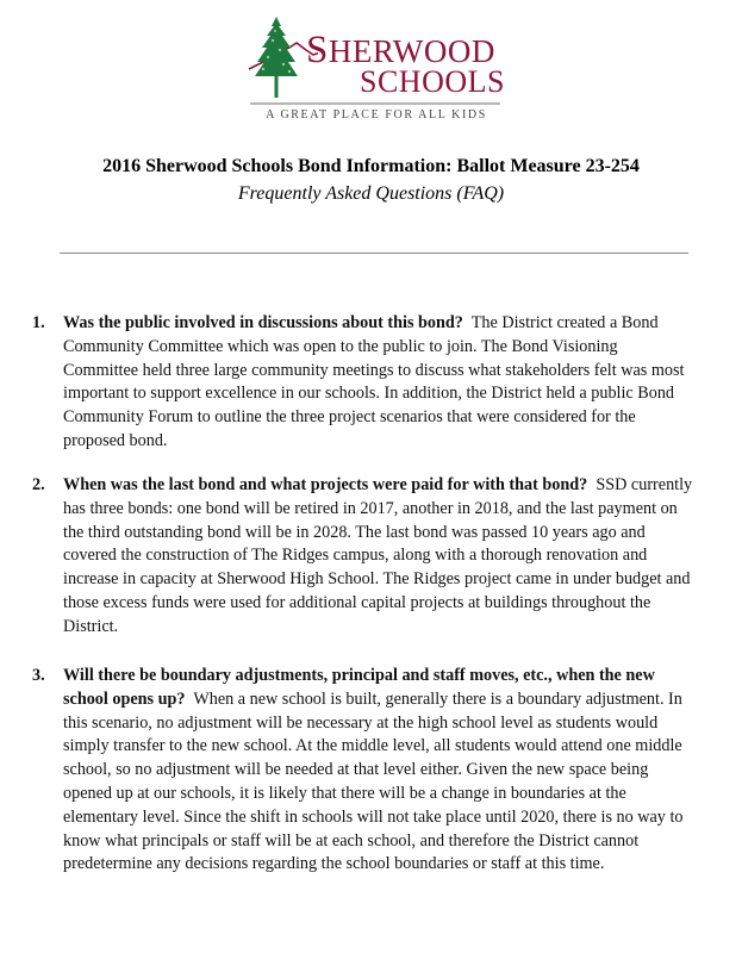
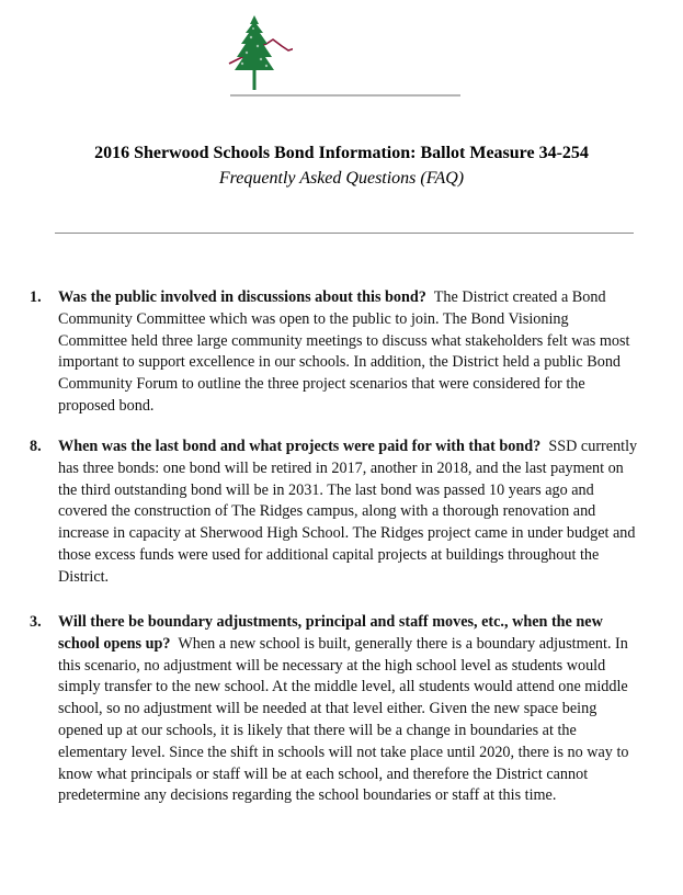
- SHERWOOD
- SCHOOLS
- A GREAT PLACE FOR ALL KIDS
- 2016 Sherwood Schools Bond Information: Ballot Measure 23-254
+ 2016 Sherwood Schools Bond Information: Ballot Measure 34-254
  Frequently Asked Questions (FAQ)
  1.
  Was the public involved in discussions about this bond? The District created a Bond Community Committee which was open to the public to join. The Bond Visioning Committee held three large community meetings to discuss what stakeholders felt was most important to support excellence in our schools. In addition, the District held a public Bond Community Forum to outline the three project scenarios that were considered for the proposed bond.
- 2.
+ 8.
- When was the last bond and what projects were paid for with that bond? SSD currently has three bonds: one bond will be retired in 2017, another in 2018, and the last payment on the third outstanding bond will be in 2028. The last bond was passed 10 years ago and covered the construction of The Ridges campus, along with a thorough renovation and increase in capacity at Sherwood High School. The Ridges project came in under budget and those excess funds were used for additional capital projects at buildings throughout the District.
+ When was the last bond and what projects were paid for with that bond? SSD currently has three bonds: one bond will be retired in 2017, another in 2018, and the last payment on the third outstanding bond will be in 2031. The last bond was passed 10 years ago and covered the construction of The Ridges campus, along with a thorough renovation and increase in capacity at Sherwood High School. The Ridges project came in under budget and those excess funds were used for additional capital projects at buildings throughout the District.
  3.
  Will there be boundary adjustments, principal and staff moves, etc., when the new school opens up? When a new school is built, generally there is a boundary adjustment. In this scenario, no adjustment will be necessary at the high school level as students would simply transfer to the new school. At the middle level, all students would attend one middle school, so no adjustment will be needed at that level either. Given the new space being opened up at our schools, it is likely that there will be a change in boundaries at the elementary level. Since the shift in schools will not take place until 2020, there is no way to know what principals or staff will be at each school, and therefore the District cannot predetermine any decisions regarding the school boundaries or staff at this time.
